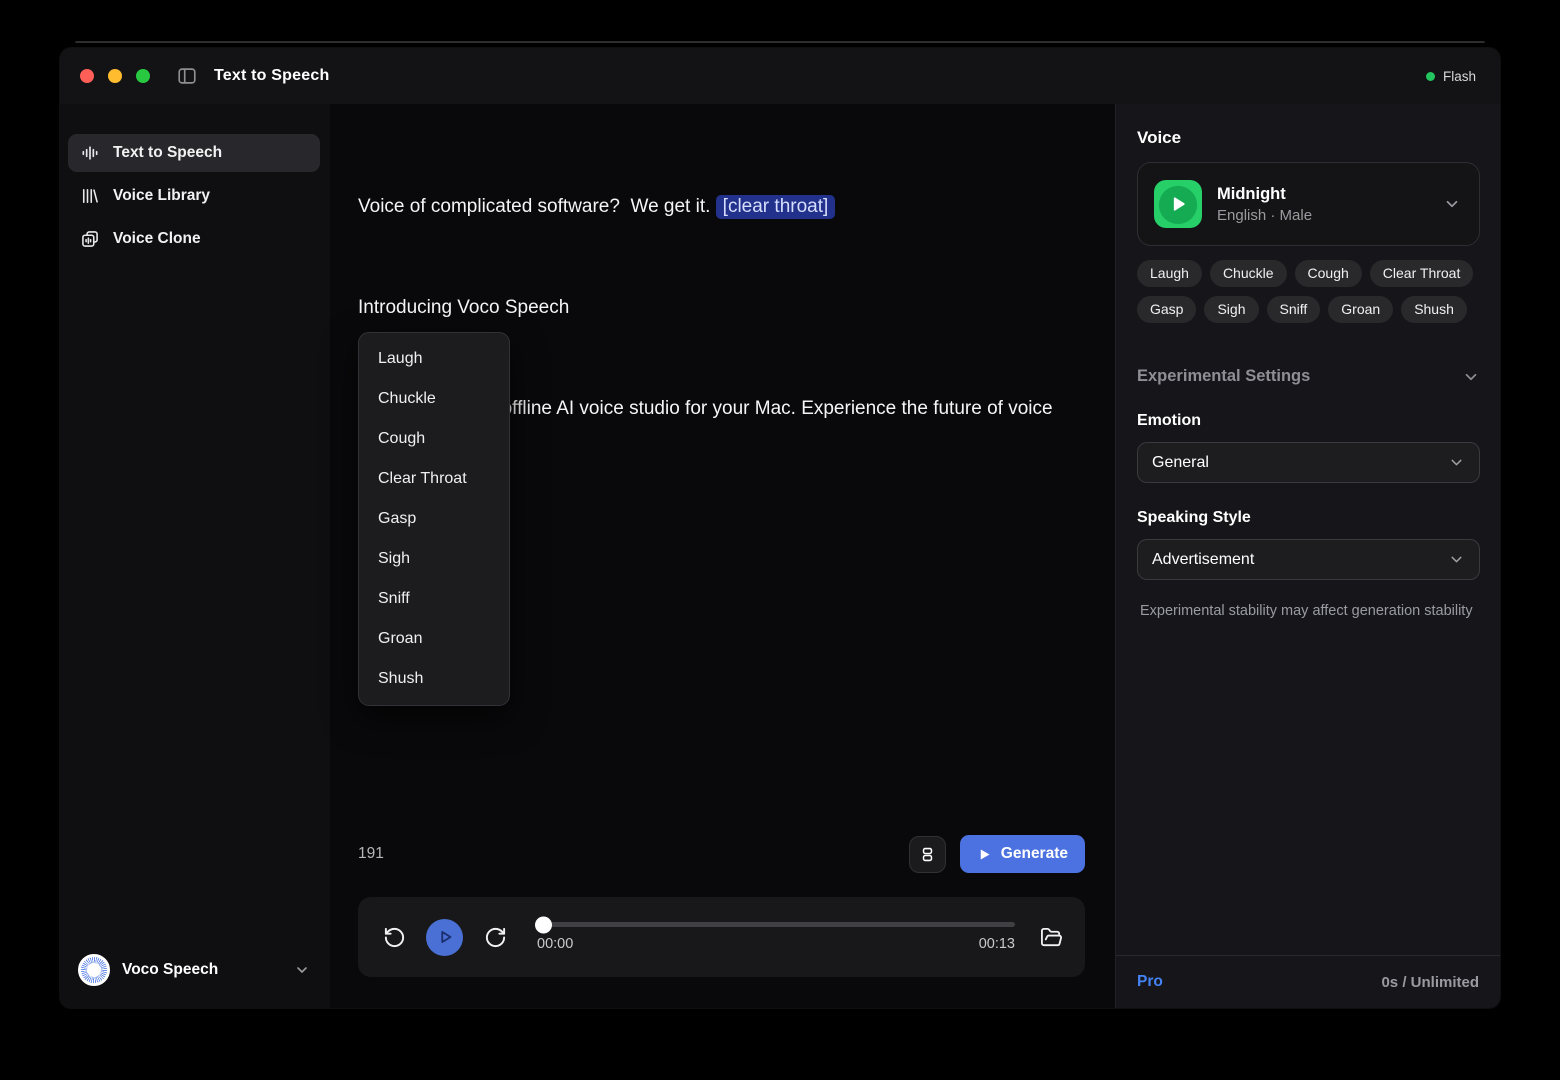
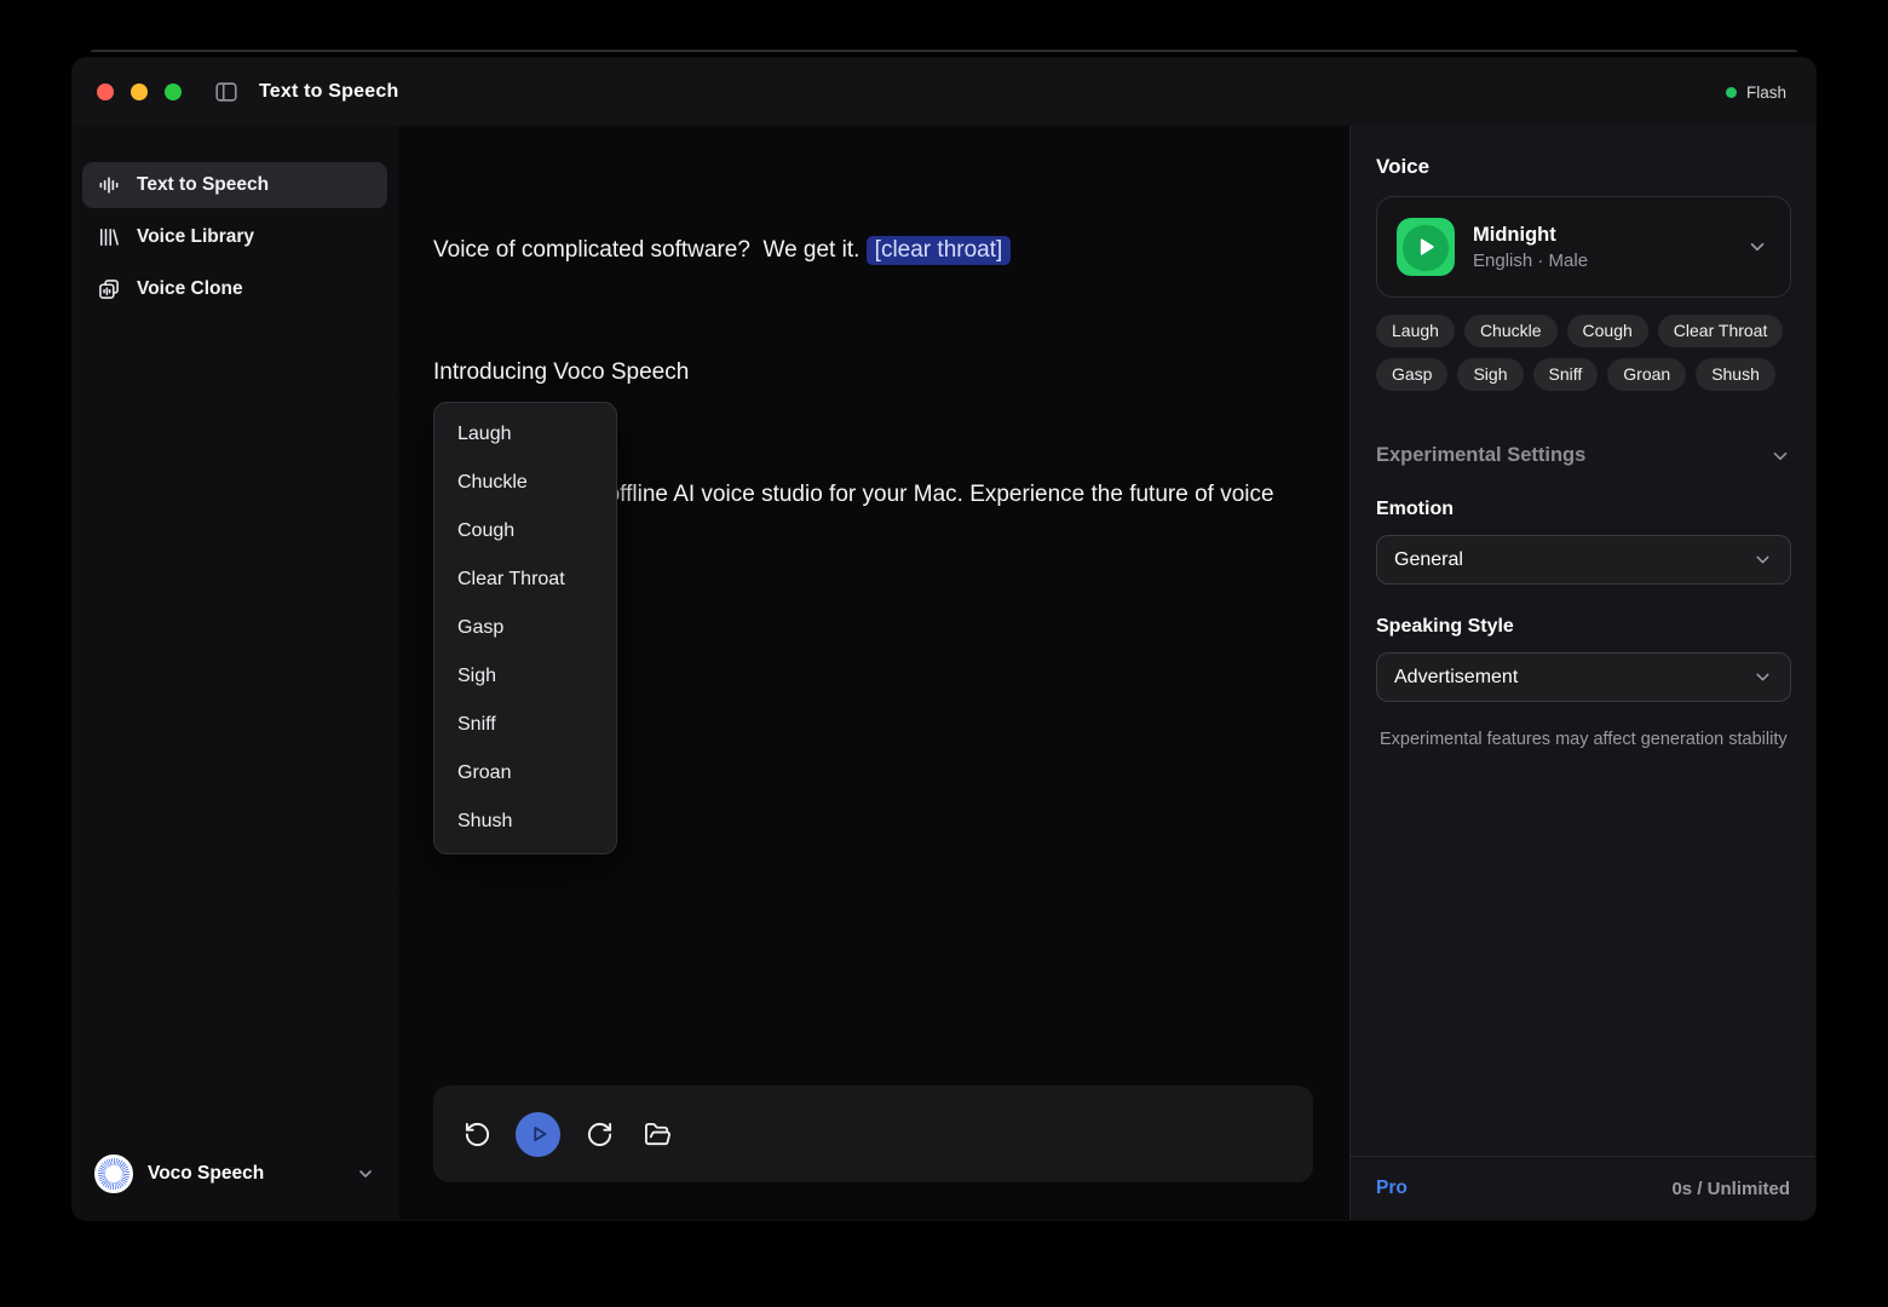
  Text to Speech
  Flash
  Text to Speech
  Voice Library
  Voice Clone
  Voco Speech
  Voice of complicated software? We get it. [clear throat]
  Introducing Voco Speech
  Laugh
  Chuckle
  Cough
  Clear Throat
  Gasp
  Sigh
  Sniff
  Groan
  Shush
- 191
- Generate
- 00:00
- 00:13
  Voice
  Midnight
  English · Male
  Laugh
  Chuckle
  Cough
  Clear Throat
  Gasp
  Sigh
  Sniff
  Groan
  Shush
  Experimental Settings
  Emotion
  General
  Speaking Style
  Advertisement
- Experimental stability may affect generation stability
+ Experimental features may affect generation stability
  Pro
  0s / Unlimited
